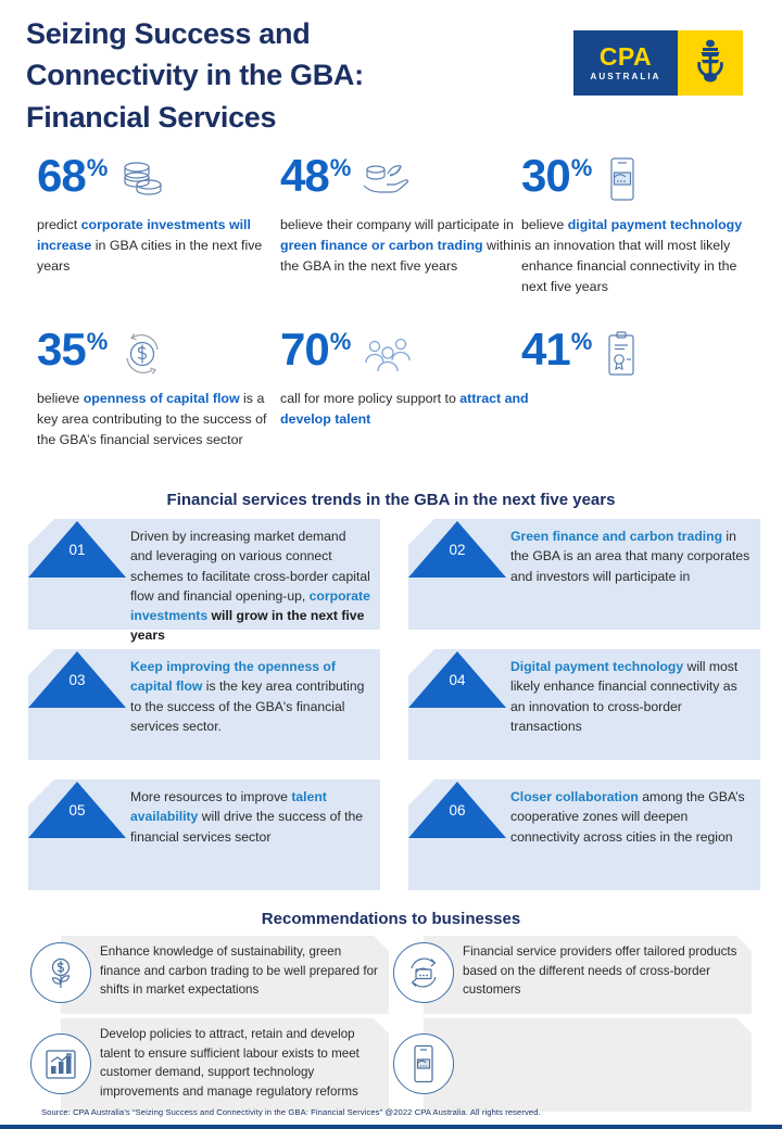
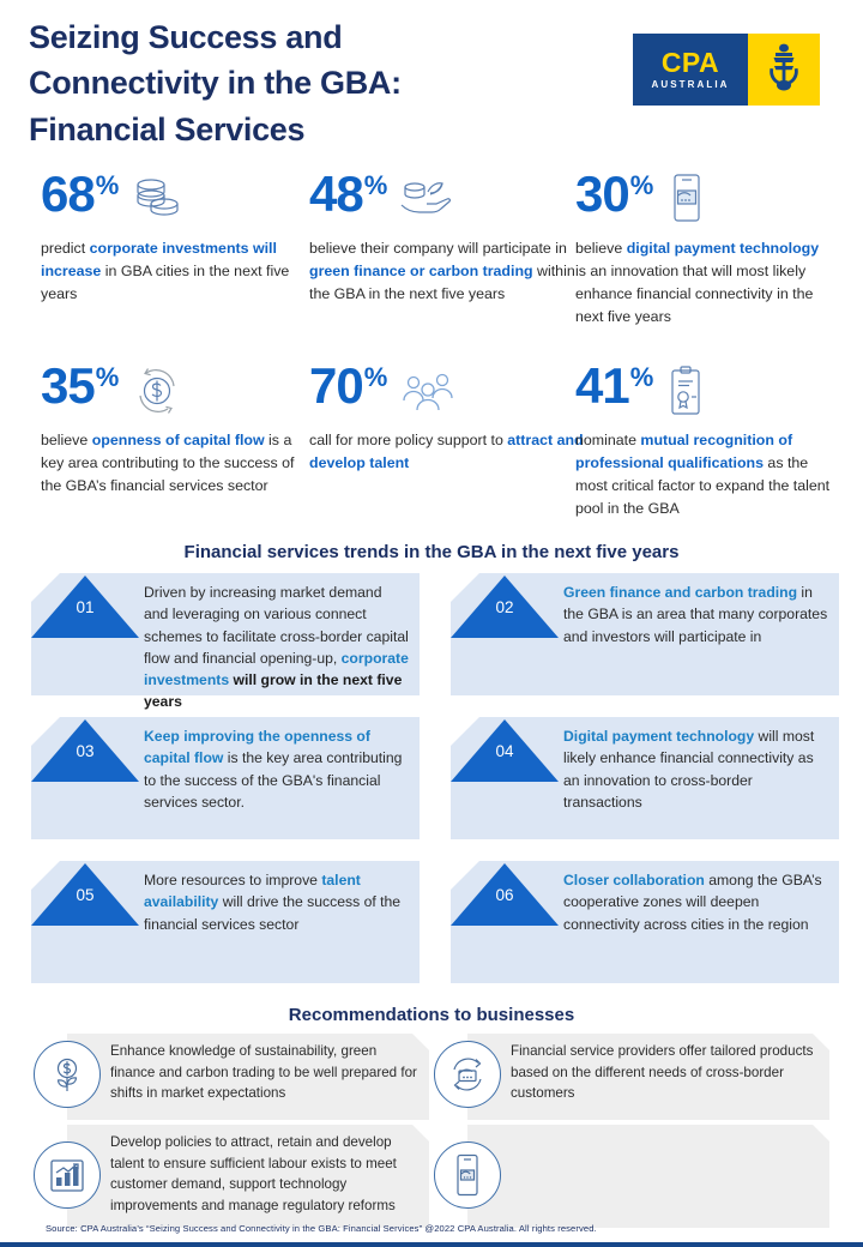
  Seizing Success and
  Connectivity in the GBA:
  Financial Services
  CPA
  AUSTRALIA
  68
  %
  predict corporate investments will increase in GBA cities in the next five years
  48
  %
  believe their company will participate in green finance or carbon trading within the GBA in the next five years
  30
  %
  believe digital payment technology is an innovation that will most likely enhance financial connectivity in the next five years
  35
  %
  believe openness of capital flow is a key area contributing to the success of the GBA’s financial services sector
  70
  %
  call for more policy support to attract and develop talent
  41
  %
+ nominate mutual recognition of professional qualifications as the most critical factor to expand the talent pool in the GBA
  Financial services trends in the GBA in the next five years
  01
  Driven by increasing market demand and leveraging on various connect schemes to facilitate cross-border capital flow and financial opening-up, corporate investments will grow in the next five years
  02
  Green finance and carbon trading in the GBA is an area that many corporates and investors will participate in
  03
  Keep improving the openness of capital flow is the key area contributing to the success of the GBA's financial services sector.
  04
  Digital payment technology will most likely enhance financial connectivity as an innovation to cross-border transactions
  05
  More resources to improve talent availability will drive the success of the financial services sector
  06
  Closer collaboration among the GBA’s cooperative zones will deepen connectivity across cities in the region
  Recommendations to businesses
  Enhance knowledge of sustainability, green finance and carbon trading to be well prepared for shifts in market expectations
  Financial service providers offer tailored products based on the different needs of cross-border customers
  Develop policies to attract, retain and develop talent to ensure sufficient labour exists to meet customer demand, support technology improvements and manage regulatory reforms
  Source: CPA Australia’s “Seizing Success and Connectivity in the GBA: Financial Services” @2022 CPA Australia. All rights reserved.
